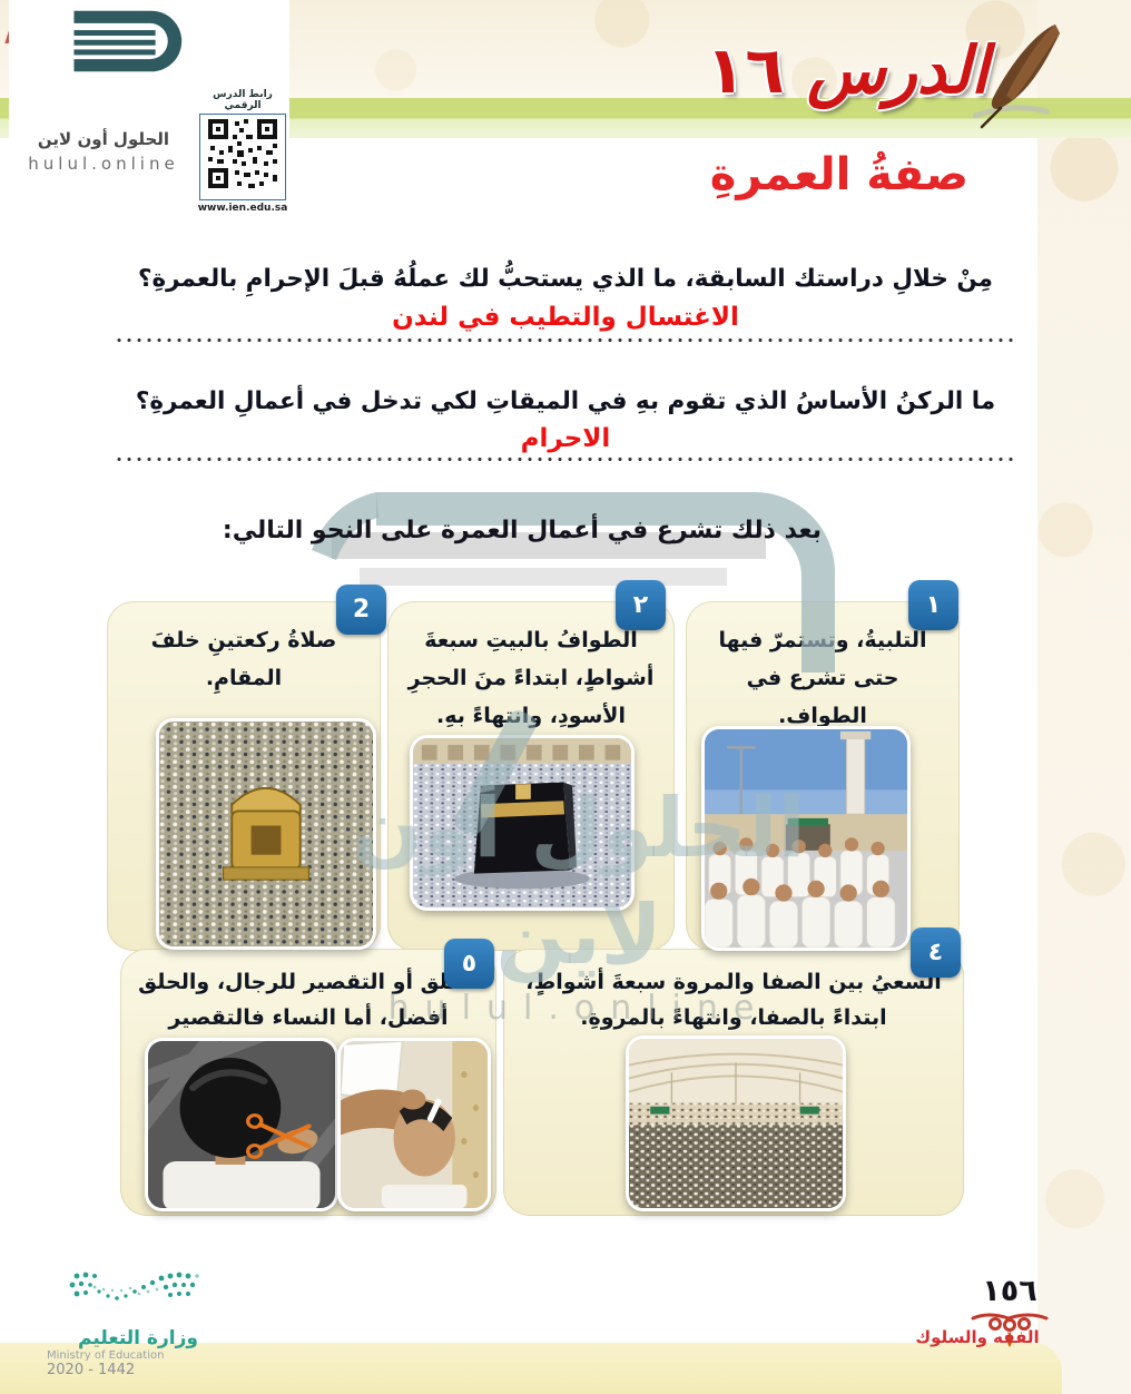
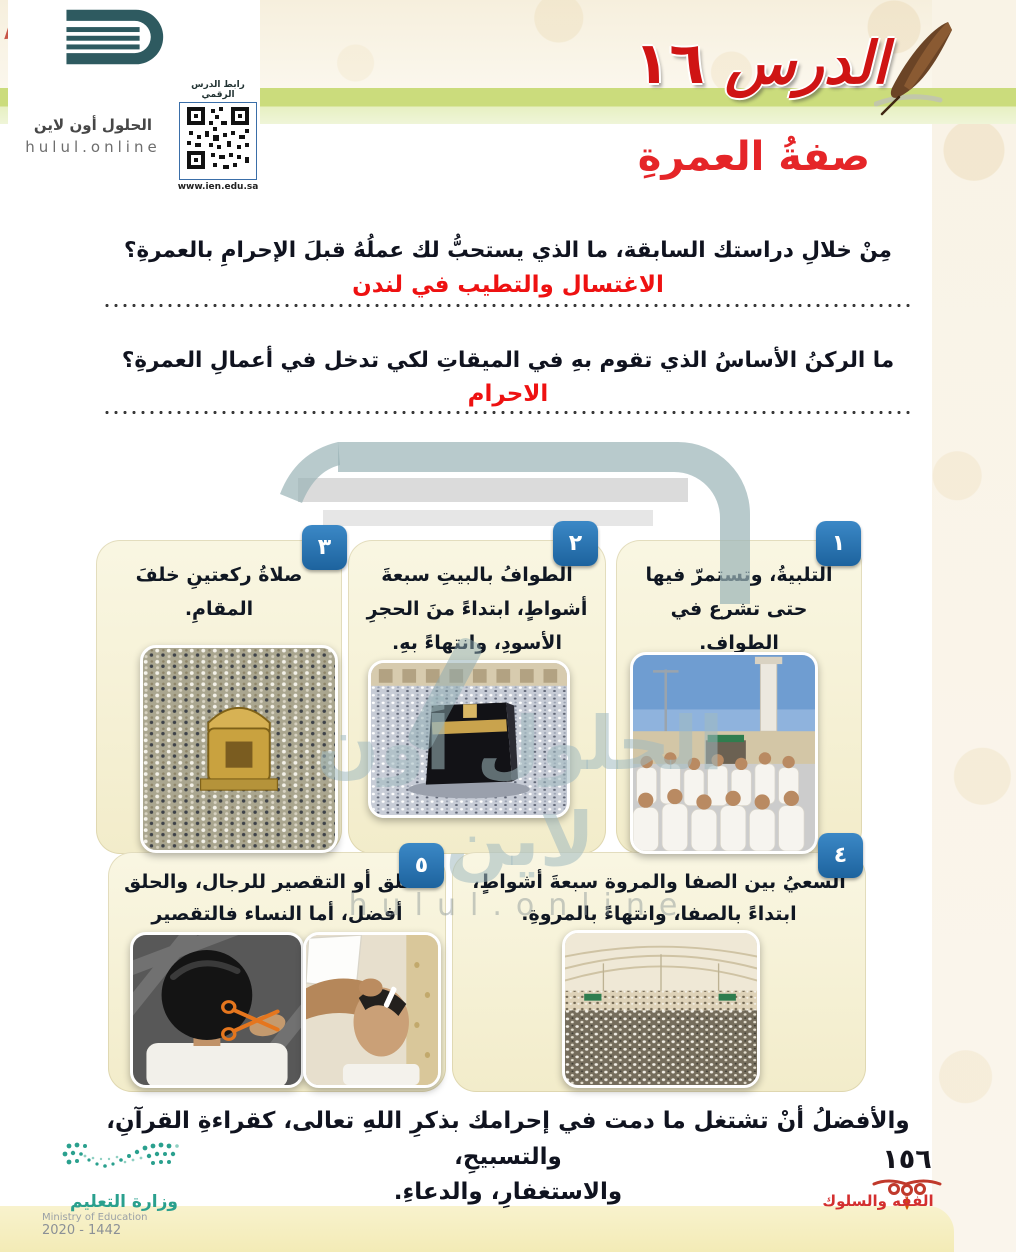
  الحلول أون لاين
  hulul.online
  رابط الدرس الرقمي
  www.ien.edu.sa
  الدرس ١٦
  صفةُ العمرةِ
  مِنْ خلالِ دراستك السابقة، ما الذي يستحبُّ لك عملُهُ قبلَ الإحرامِ بالعمرةِ؟
  الاغتسال والتطيب في لندن
  ما الركنُ الأساسُ الذي تقوم بهِ في الميقاتِ لكي تدخل في أعمالِ العمرةِ؟
  الاحرام
- بعد ذلك تشرع في أعمال العمرة على النحو التالي:
  التلبيةُ، وتستمرّ فيها حتى تشرع في الطواف.
  الطوافُ بالبيتِ سبعةَ أشواطٍ، ابتداءً منَ الحجرِ الأسودِ، وانتهاءً بهِ.
  صلاةُ ركعتينِ خلفَ المقامِ.
  السعيُ بين الصفا والمروة سبعةَ أشواطٍ، ابتداءً بالصفا، وانتهاءً بالمروةِ.
  لق أو التقصير للرجال، والحلق أفضل، أما النساء فالتقصير
  ١
  ٢
- 2
+ ٣
  ٤
  ٥
  الحلول أون لاين
  hulul.online
+ والأفضلُ أنْ تشتغل ما دمت في إحرامك بذكرِ اللهِ تعالى، كقراءةِ القرآنِ، والتسبيحِ،
+ والاستغفارِ، والدعاءِ.
  وزارة التعليم
  Ministry of Education
  2020 - 1442
  ١٥٦
  الفقه والسلوك
